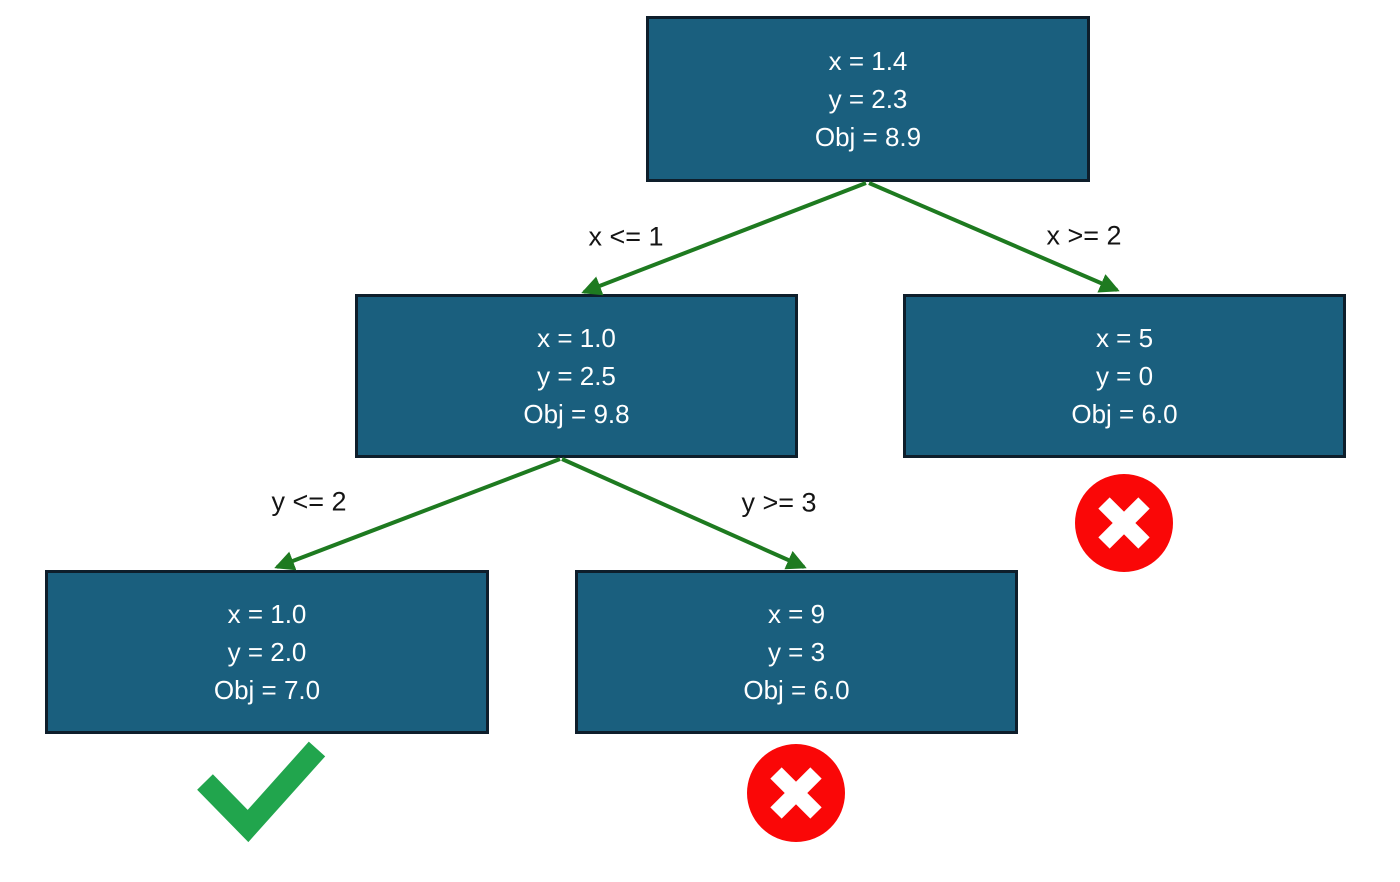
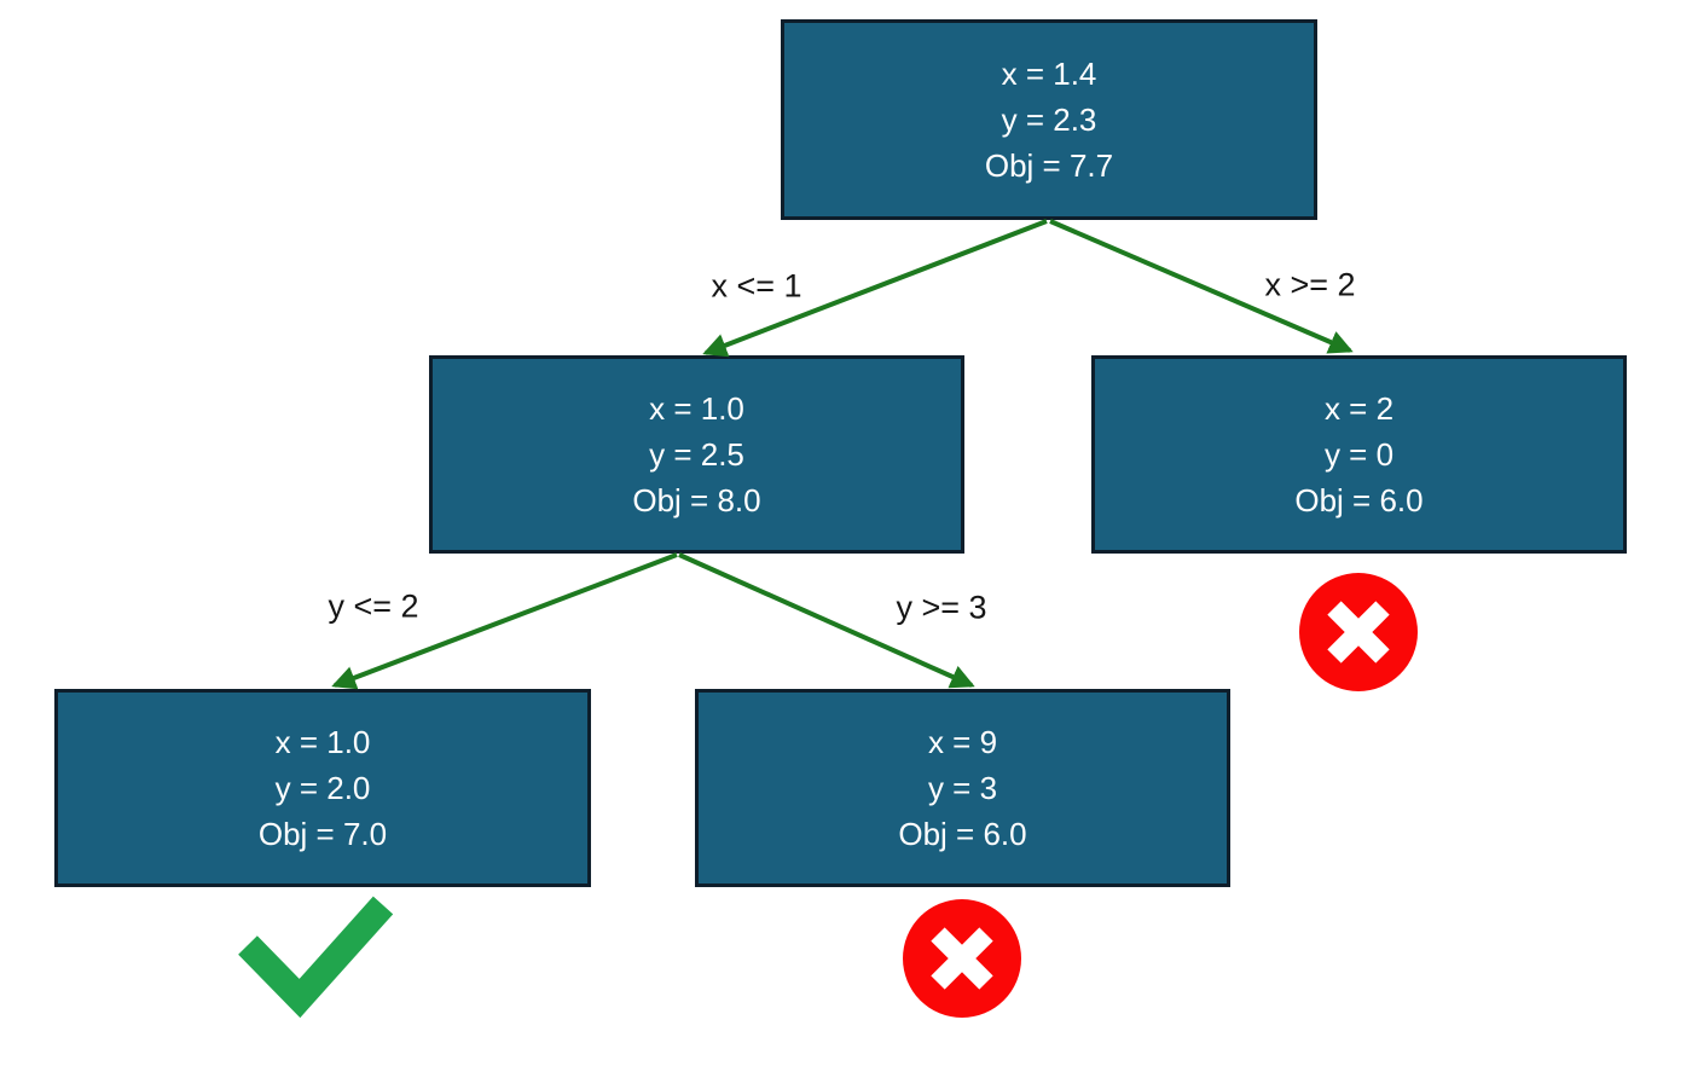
  x = 1.4
  y = 2.3
- Obj = 8.9
+ Obj = 7.7
  x = 1.0
  y = 2.5
- Obj = 9.8
+ Obj = 8.0
- x = 5
+ x = 2
  y = 0
  Obj = 6.0
  x = 1.0
  y = 2.0
  Obj = 7.0
  x = 9
  y = 3
  Obj = 6.0
  x <= 1
  x >= 2
  y <= 2
  y >= 3
